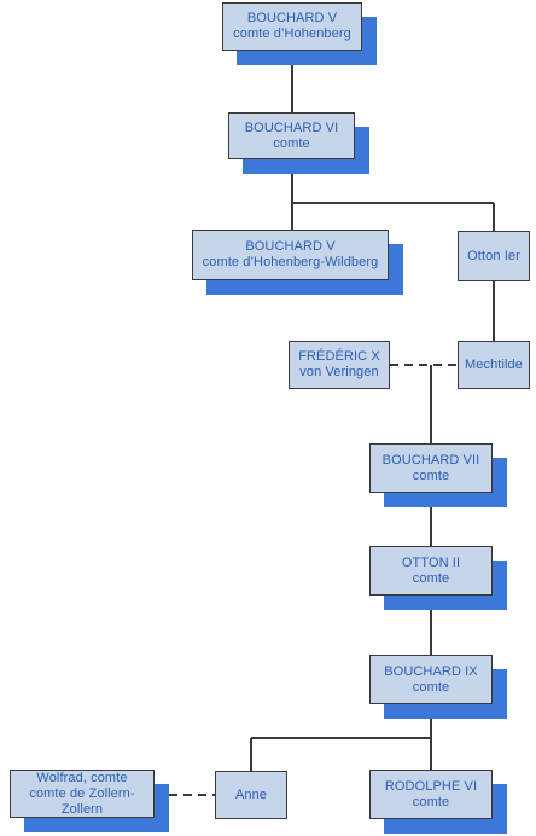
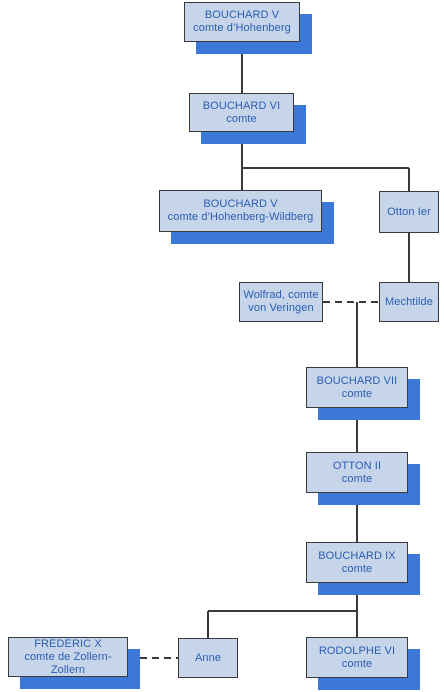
  BOUCHARD V
  comte d’Hohenberg
  BOUCHARD VI
  comte
  BOUCHARD V
  comte d’Hohenberg-Wildberg
  Otton Ier
- FRÉDÉRIC X
+ Wolfrad, comte
  von Veringen
  Mechtilde
  BOUCHARD VII
  comte
  OTTON II
  comte
  BOUCHARD IX
  comte
- Wolfrad, comte
+ FRÉDÉRIC X
  comte de Zollern-Zollern
  Anne
  RODOLPHE VI
  comte
